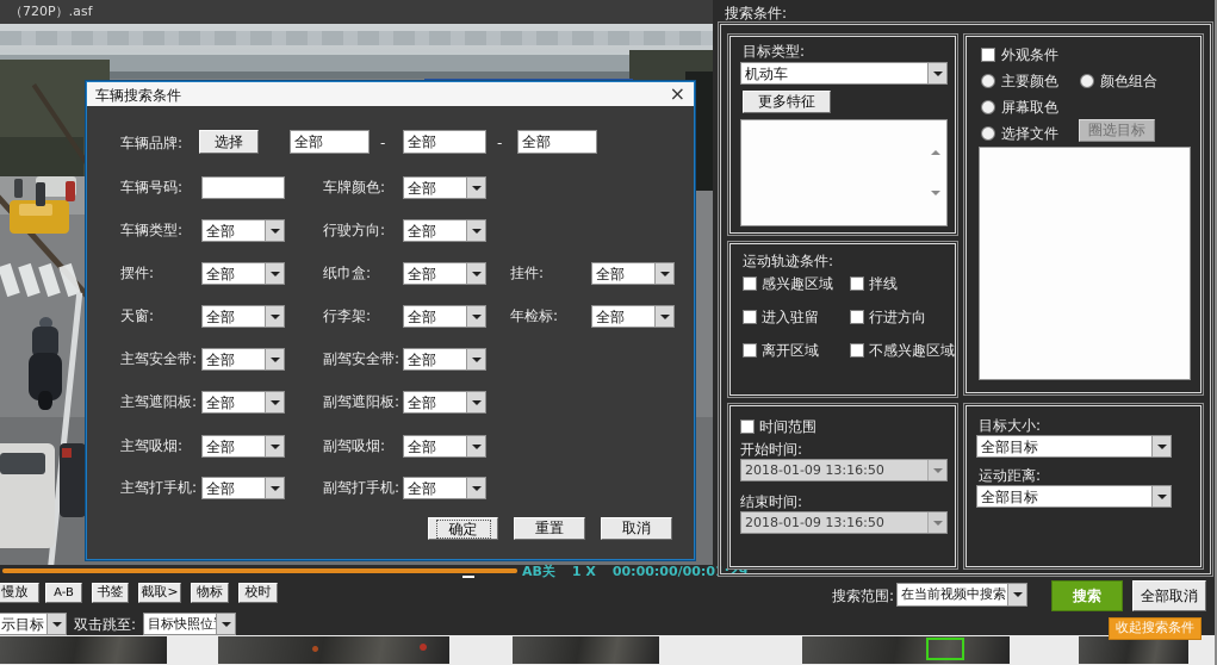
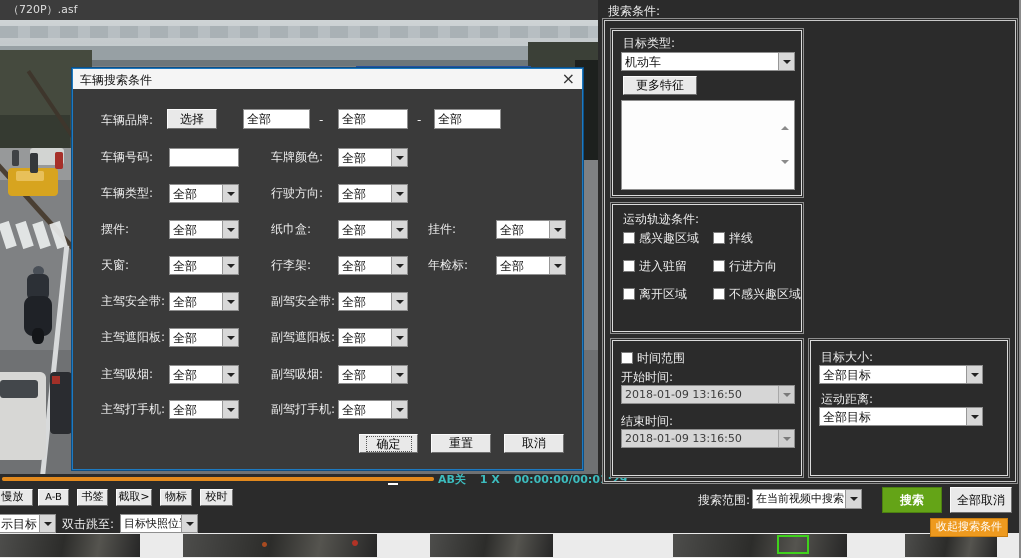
  （720P）.asf
  AB关
  1 X
  00:00:00/00:01:29
  慢放
  A-B
  书签
  截取>
  物标
  校时
  示目标
  双击跳至:
  目标快照位
  搜索条件:
  目标类型:
  机动车
  更多特征
- 外观条件
- 主要颜色
- 颜色组合
- 屏幕取色
- 选择文件
- 圈选目标
  运动轨迹条件:
  感兴趣区域
  拌线
  进入驻留
  行进方向
  离开区域
  不感兴趣区域
  时间范围
  开始时间:
  2018-01-09 13:16:50
  结束时间:
  2018-01-09 13:16:50
  目标大小:
  全部目标
  运动距离:
  全部目标
  搜索范围:
  在当前视频中搜索
  搜索
  全部取消
  收起搜索条件
  车辆搜索条件
  ×
  车辆品牌:
  选择
  全部
  -
  全部
  -
  全部
  车辆号码:
  车牌颜色:
  全部
  车辆类型:
  全部
  行驶方向:
  全部
  摆件:
  全部
  纸巾盒:
  全部
  挂件:
  全部
  天窗:
  全部
  行李架:
  全部
  年检标:
  全部
  主驾安全带:
  全部
  副驾安全带:
  全部
  主驾遮阳板:
  全部
  副驾遮阳板:
  全部
  主驾吸烟:
  全部
  副驾吸烟:
  全部
  主驾打手机:
  全部
  副驾打手机:
  全部
  确定
  重置
  取消
